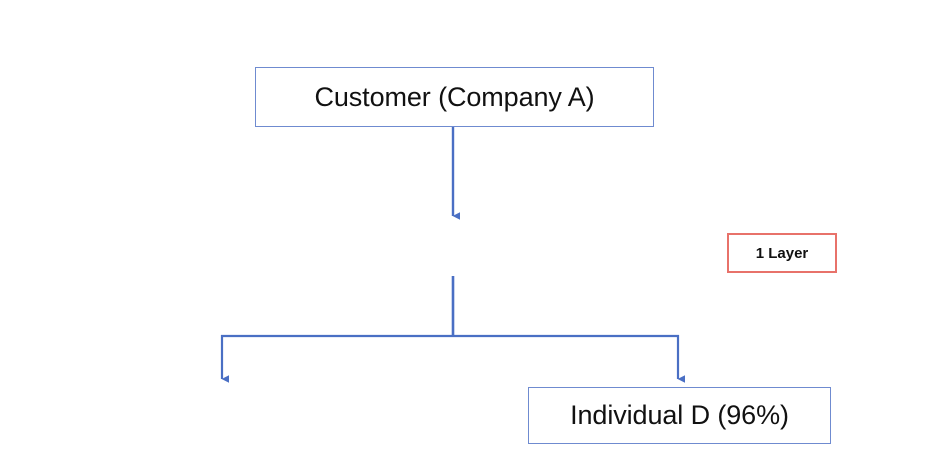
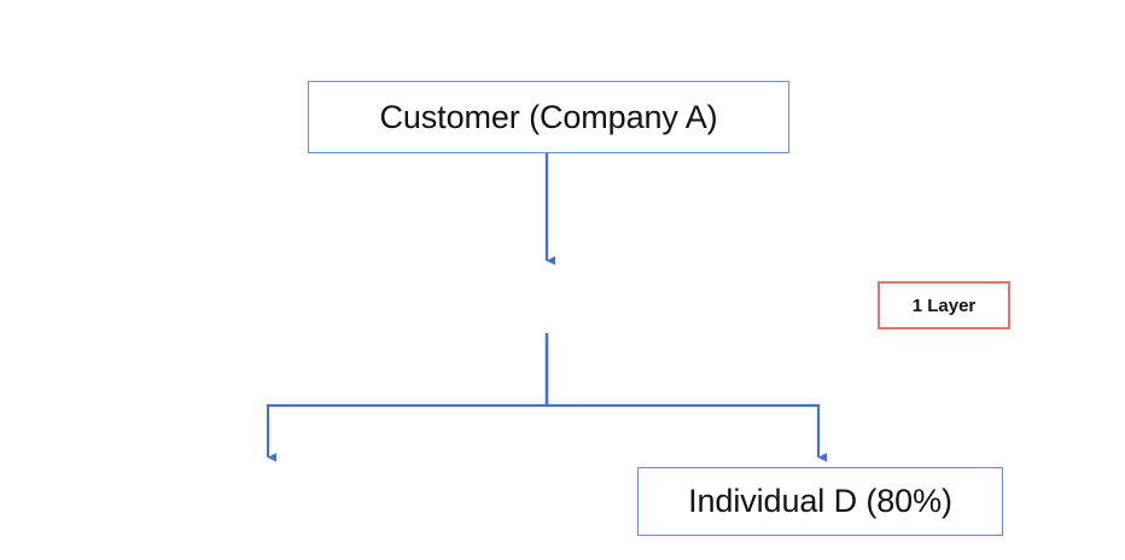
  Customer (Company A)
- Individual D (96%)
+ Individual D (80%)
  1 Layer
